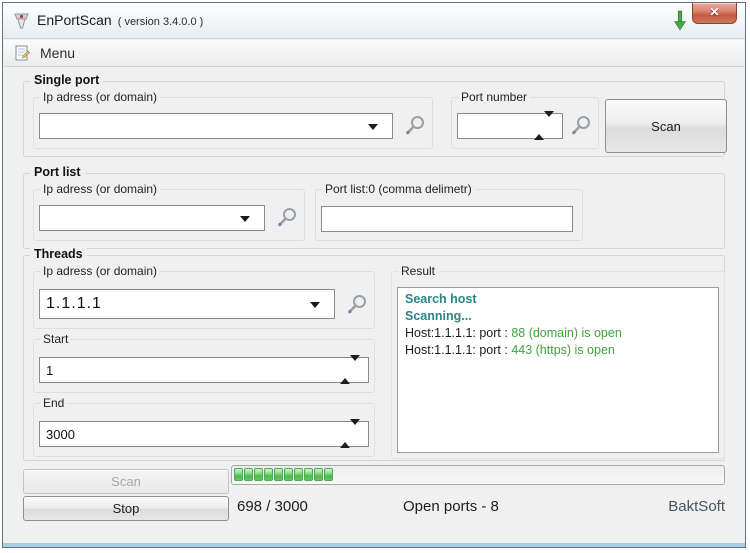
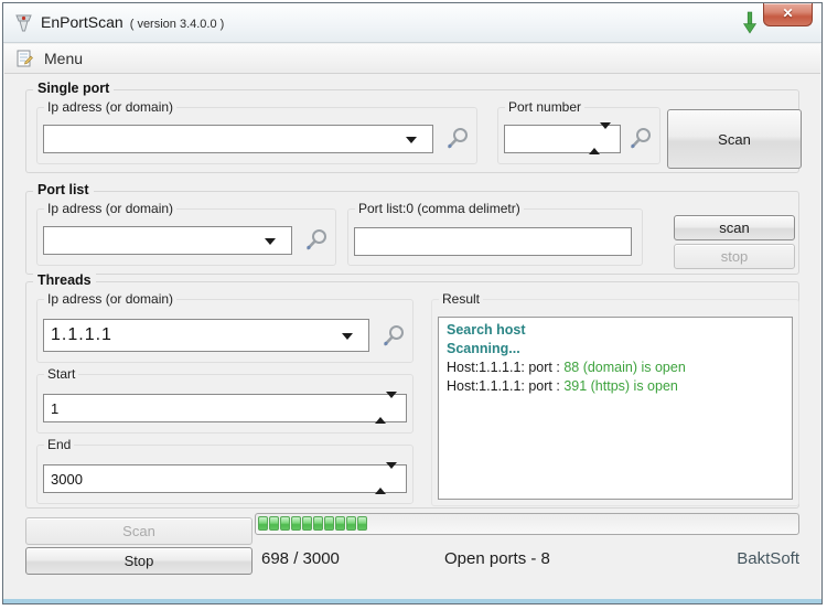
  EnPortScan ( version 3.4.0.0 )
  ✕
  Menu
  Single port
  Ip adress (or domain)
  Port number
  Scan
  Port list
  Ip adress (or domain)
  Port list:0 (comma delimetr)
+ scan
+ stop
  Threads
  Ip adress (or domain)
  1.1.1.1
  Start
  1
  End
  3000
  Result
  Search host
  Scanning...
  Host:1.1.1.1: port : 88 (domain) is open
- Host:1.1.1.1: port : 443 (https) is open
+ Host:1.1.1.1: port : 391 (https) is open
  Scan
  Stop
  698 / 3000
  Open ports - 8
  BaktSoft
